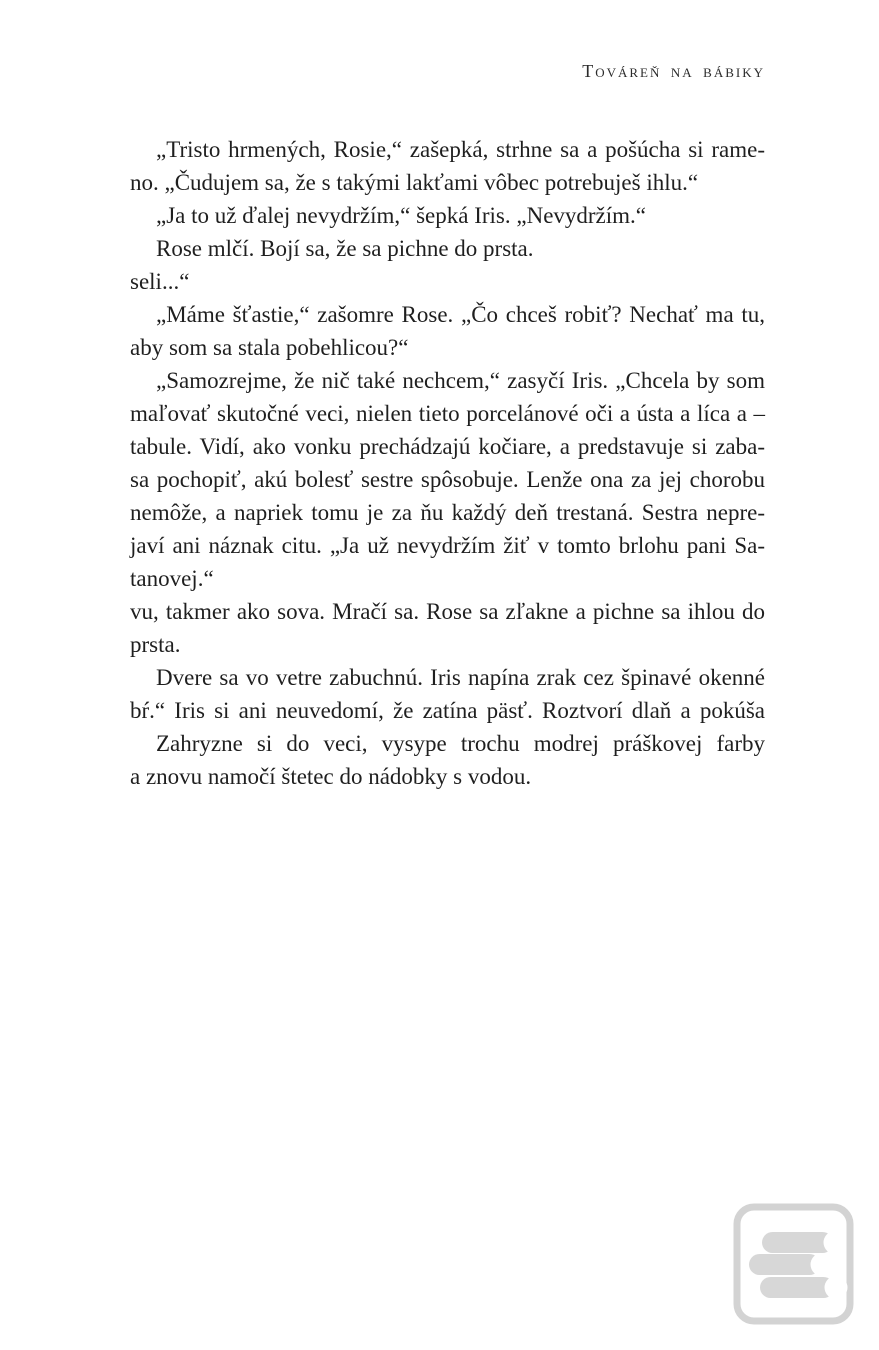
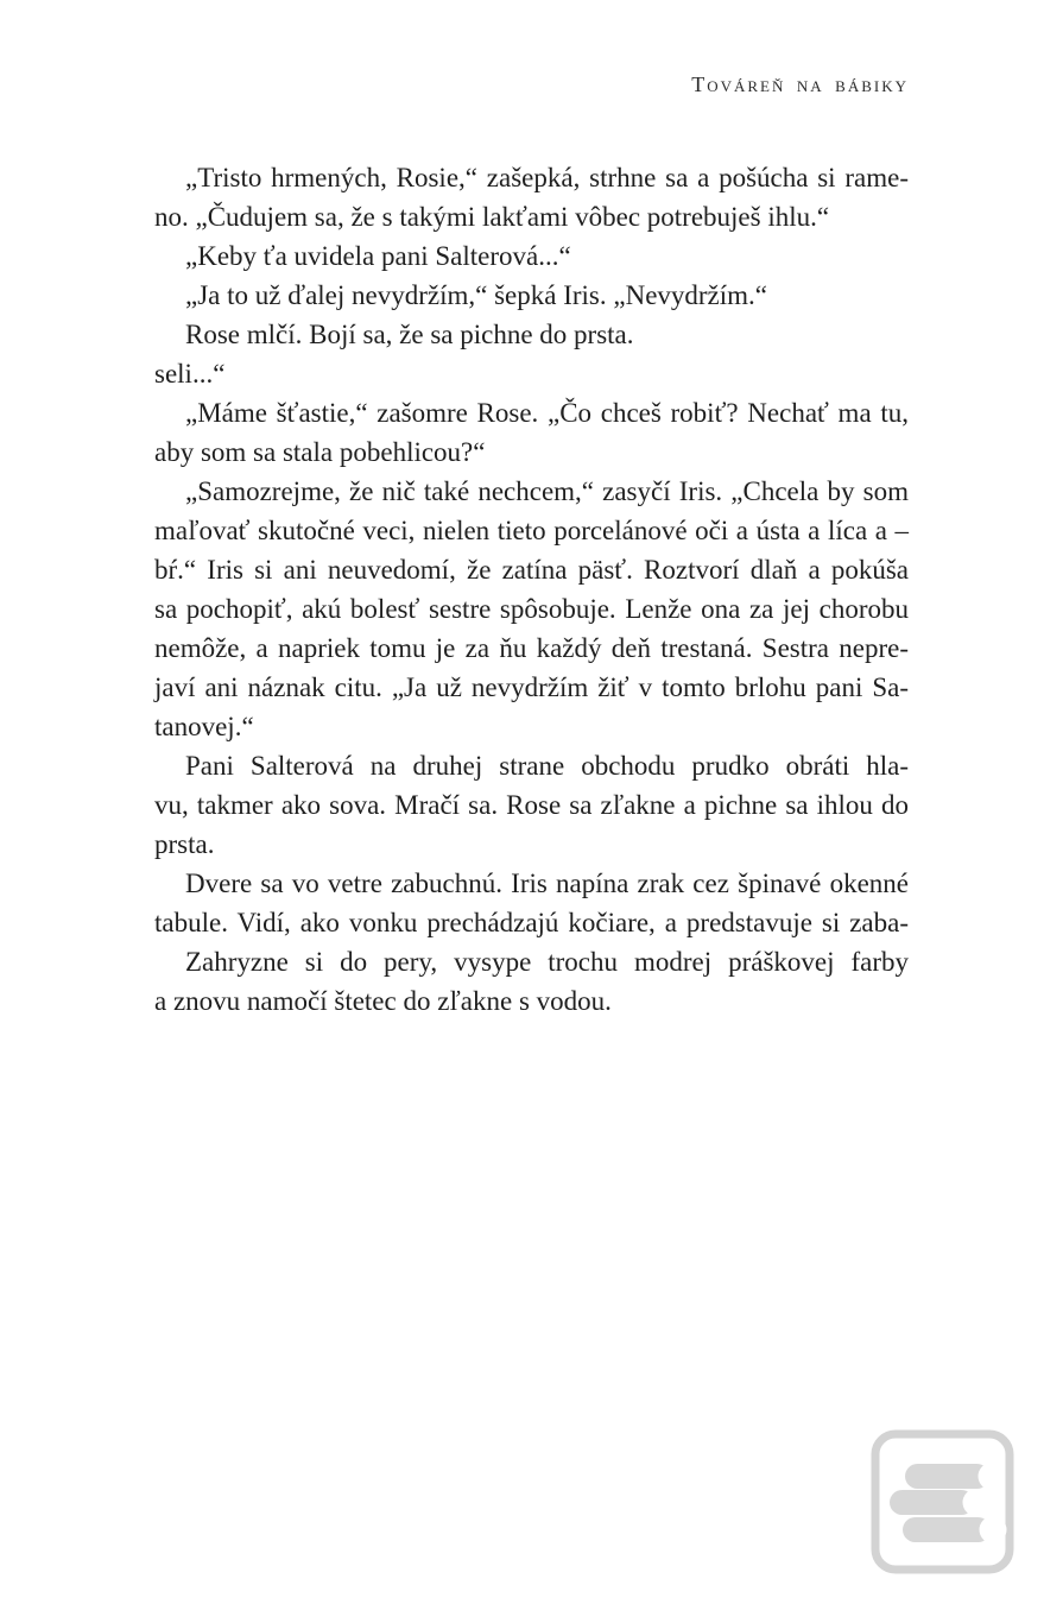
  Továreň na bábiky
  „Tristo hrmených, Rosie,“ zašepká, strhne sa a pošúcha si rame-
  no. „Čudujem sa, že s takými lakťami vôbec potrebuješ ihlu.“
+ „Keby ťa uvidela pani Salterová...“
  „Ja to už ďalej nevydržím,“ šepká Iris. „Nevydržím.“
  Rose mlčí. Bojí sa, že sa pichne do prsta.
  seli...“
  „Máme šťastie,“ zašomre Rose. „Čo chceš robiť? Nechať ma tu,
  aby som sa stala pobehlicou?“
  „Samozrejme, že nič také nechcem,“ zasyčí Iris. „Chcela by som
  maľovať skutočné veci, nielen tieto porcelánové oči a ústa a líca a –
- tabule. Vidí, ako vonku prechádzajú kočiare, a predstavuje si zaba-
+ bŕ.“ Iris si ani neuvedomí, že zatína päsť. Roztvorí dlaň a pokúša
  sa pochopiť, akú bolesť sestre spôsobuje. Lenže ona za jej chorobu
  nemôže, a napriek tomu je za ňu každý deň trestaná. Sestra nepre-
  javí ani náznak citu. „Ja už nevydržím žiť v tomto brlohu pani Sa-
  tanovej.“
+ Pani Salterová na druhej strane obchodu prudko obráti hla-
  vu, takmer ako sova. Mračí sa. Rose sa zľakne a pichne sa ihlou do
  prsta.
  Dvere sa vo vetre zabuchnú. Iris napína zrak cez špinavé okenné
- bŕ.“ Iris si ani neuvedomí, že zatína päsť. Roztvorí dlaň a pokúša
+ tabule. Vidí, ako vonku prechádzajú kočiare, a predstavuje si zaba-
- Zahryzne si do veci, vysype trochu modrej práškovej farby
+ Zahryzne si do pery, vysype trochu modrej práškovej farby
- a znovu namočí štetec do nádobky s vodou.
+ a znovu namočí štetec do zľakne s vodou.
